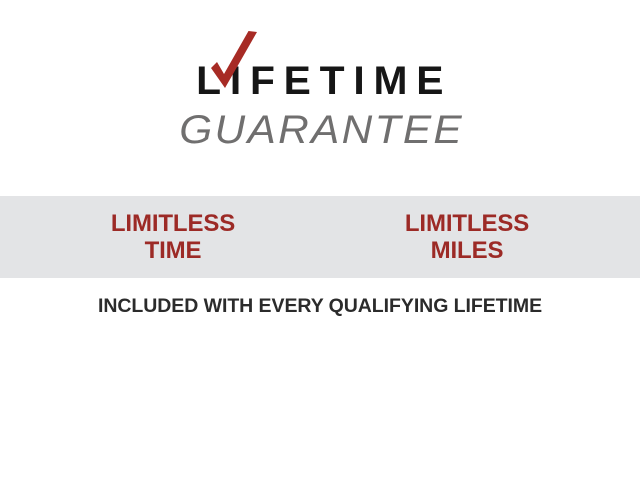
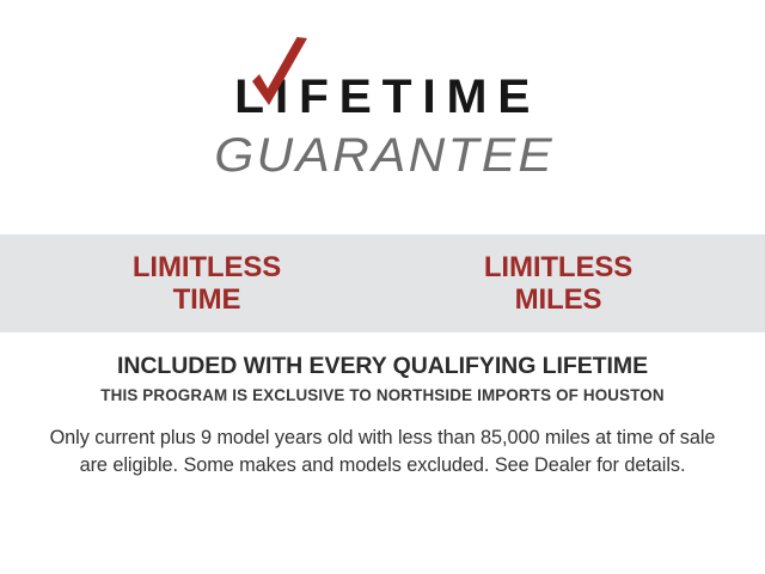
  LIFETIME
  GUARANTEE
  LIMITLESS
  TIME
  LIMITLESS
  MILES
  INCLUDED WITH EVERY QUALIFYING LIFETIME
+ THIS PROGRAM IS EXCLUSIVE TO NORTHSIDE IMPORTS OF HOUSTON
+ Only current plus 9 model years old with less than 85,000 miles at time of sale are eligible. Some makes and models excluded. See Dealer for details.
